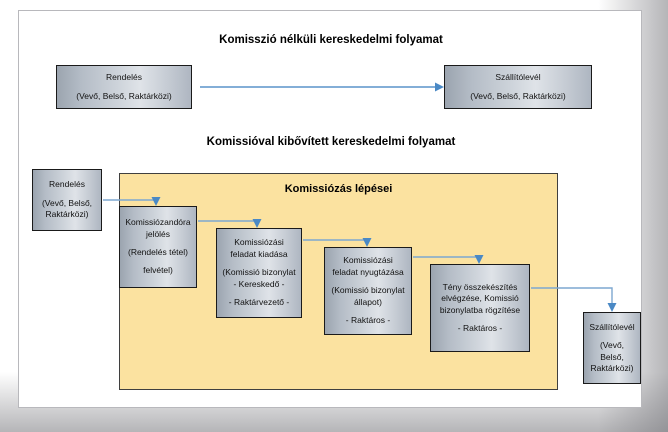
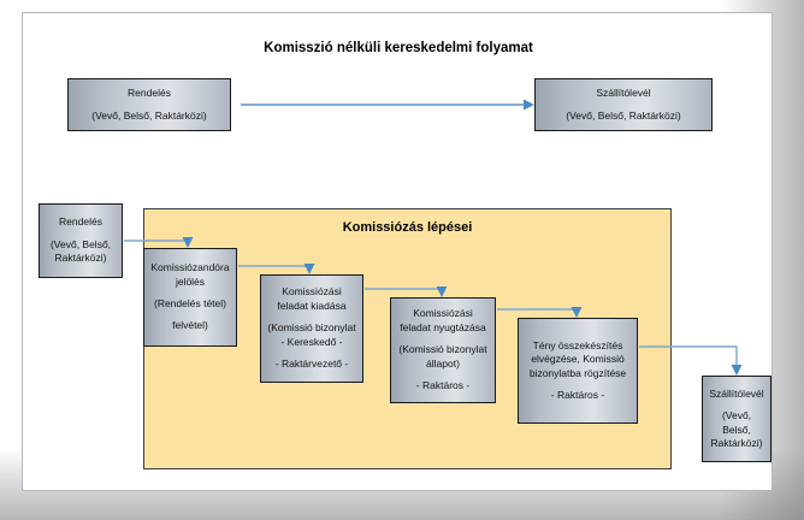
  Komisszió nélküli kereskedelmi folyamat
  Rendelés
  (Vevő, Belső, Raktárközi)
  Szállítólevél
  (Vevő, Belső, Raktárközi)
- Komissióval kibővített kereskedelmi folyamat
  Komissiózás lépései
  Rendelés
  (Vevő, Belső,
  Raktárközi)
  Komissiózandóra
  jelölés
  (Rendelés tétel)
  felvétel)
  Komissiózási
  feladat kiadása
  (Komissió bizonylat
  - Kereskedő -
  - Raktárvezető -
  Komissiózási
  feladat nyugtázása
  (Komissió bizonylat
  állapot)
  - Raktáros -
  Tény összekészítés
  elvégzése, Komissió
  bizonylatba rögzítése
  - Raktáros -
  Szállítólevél
  (Vevő,
  Belső,
  Raktárközi)
